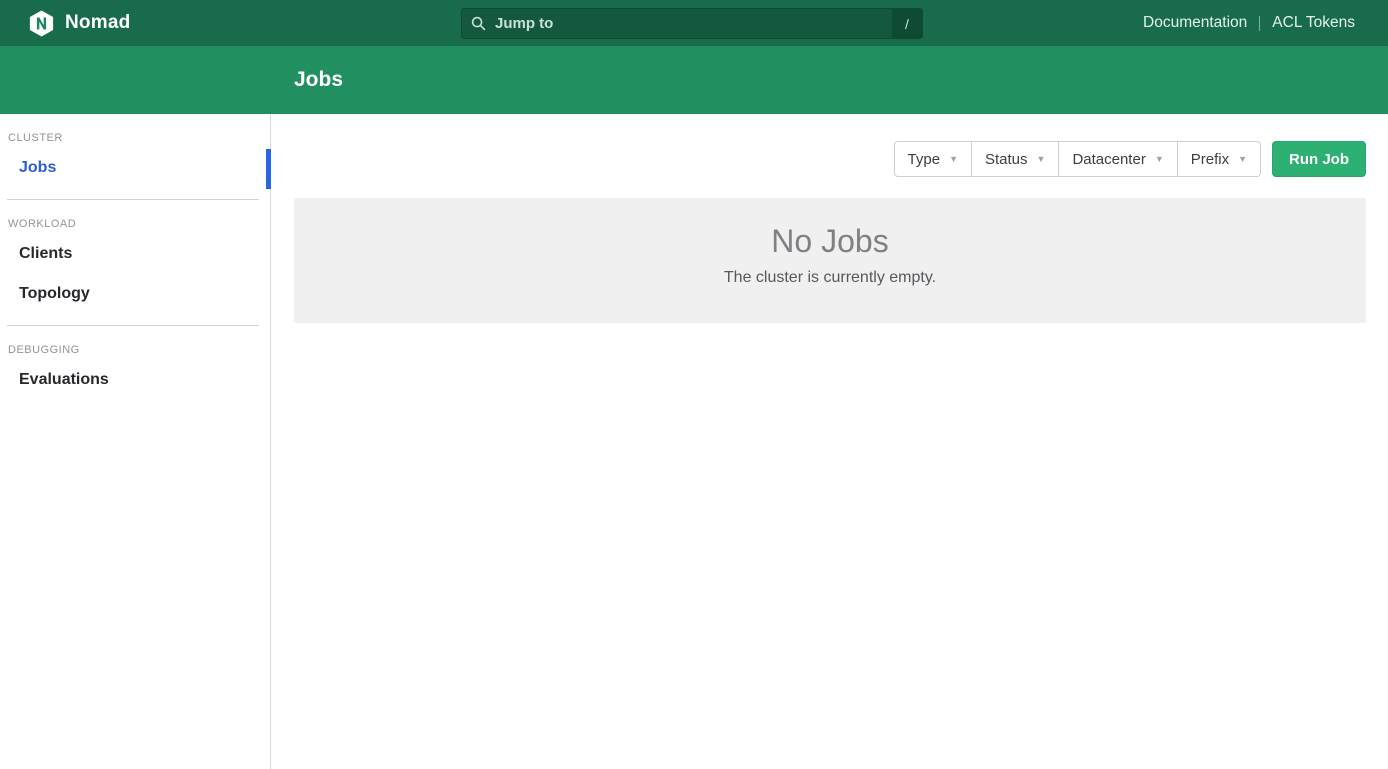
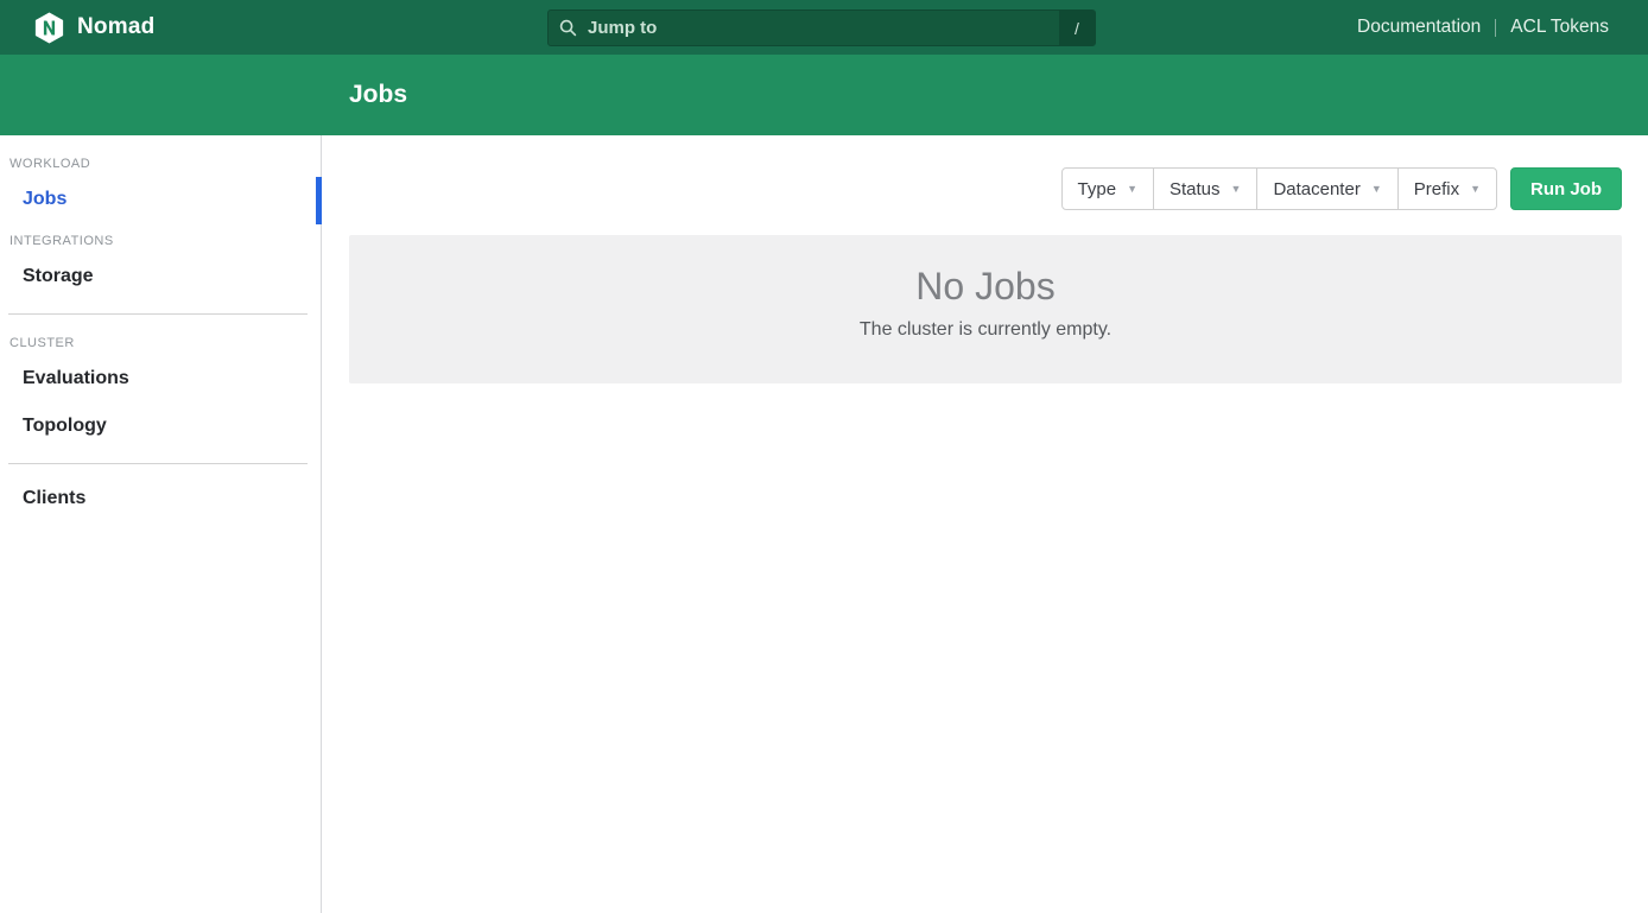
  Nomad
  Jump to
  /
  Documentation
  ACL Tokens
  Jobs
- CLUSTER
+ WORKLOAD
  Jobs
+ INTEGRATIONS
+ Storage
- WORKLOAD
+ CLUSTER
- Clients
+ Evaluations
  Topology
- DEBUGGING
- Evaluations
+ Clients
  Type
  ▼
  Status
  ▼
  Datacenter
  ▼
  Prefix
  ▼
  Run Job
  No Jobs
  The cluster is currently empty.
